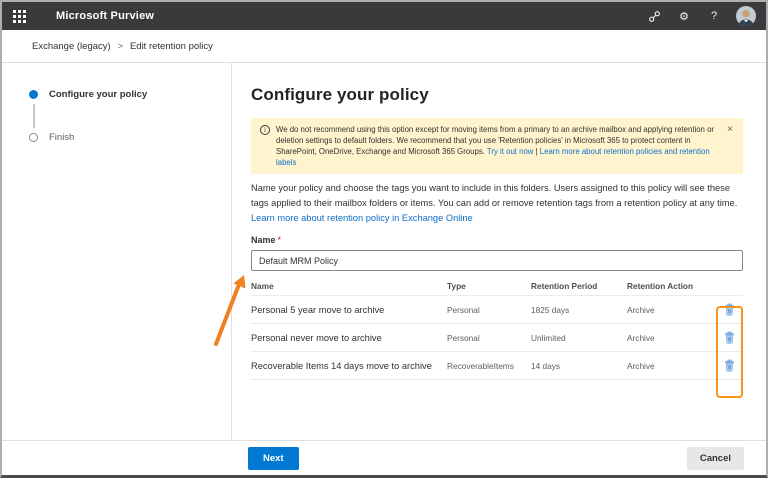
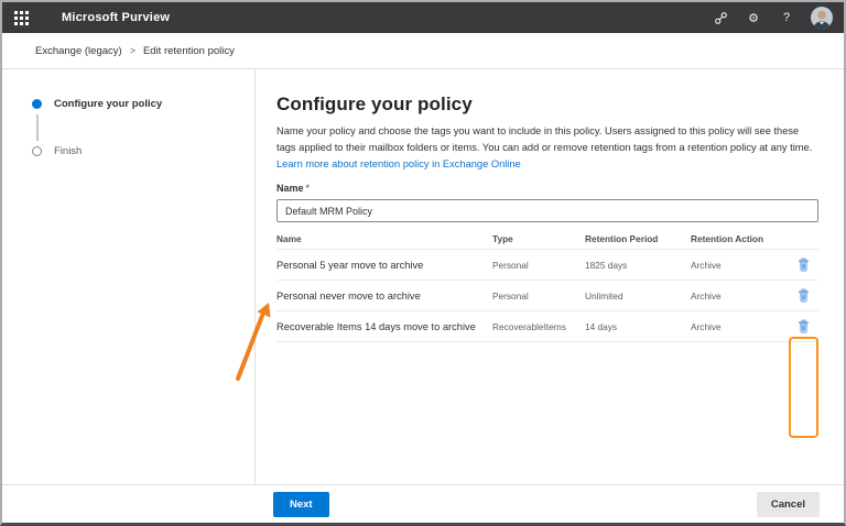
  Microsoft Purview
  ⚙
  ?
  Exchange (legacy)
  >
  Edit retention policy
  Configure your policy
  Finish
  Configure your policy
- i
- We do not recommend using this option except for moving items from a primary to an archive mailbox and applying retention or deletion settings to default folders. We recommend that you use 'Retention policies' in Microsoft 365 to protect content in SharePoint, OneDrive, Exchange and Microsoft 365 Groups. Try it out now | Learn more about retention policies and retention labels
- ×
- Name your policy and choose the tags you want to include in this folders. Users assigned to this policy will see these tags applied to their mailbox folders or items. You can add or remove retention tags from a retention policy at any time. Learn more about retention policy in Exchange Online
+ Name your policy and choose the tags you want to include in this policy. Users assigned to this policy will see these tags applied to their mailbox folders or items. You can add or remove retention tags from a retention policy at any time. Learn more about retention policy in Exchange Online
  Name *
  Default MRM Policy
  Name
  Type
  Retention Period
  Retention Action
  Personal 5 year move to archive
  Personal
  1825 days
  Archive
  Personal never move to archive
  Personal
  Unlimited
  Archive
  Recoverable Items 14 days move to archive
  RecoverableItems
  14 days
  Archive
  Next
  Cancel
